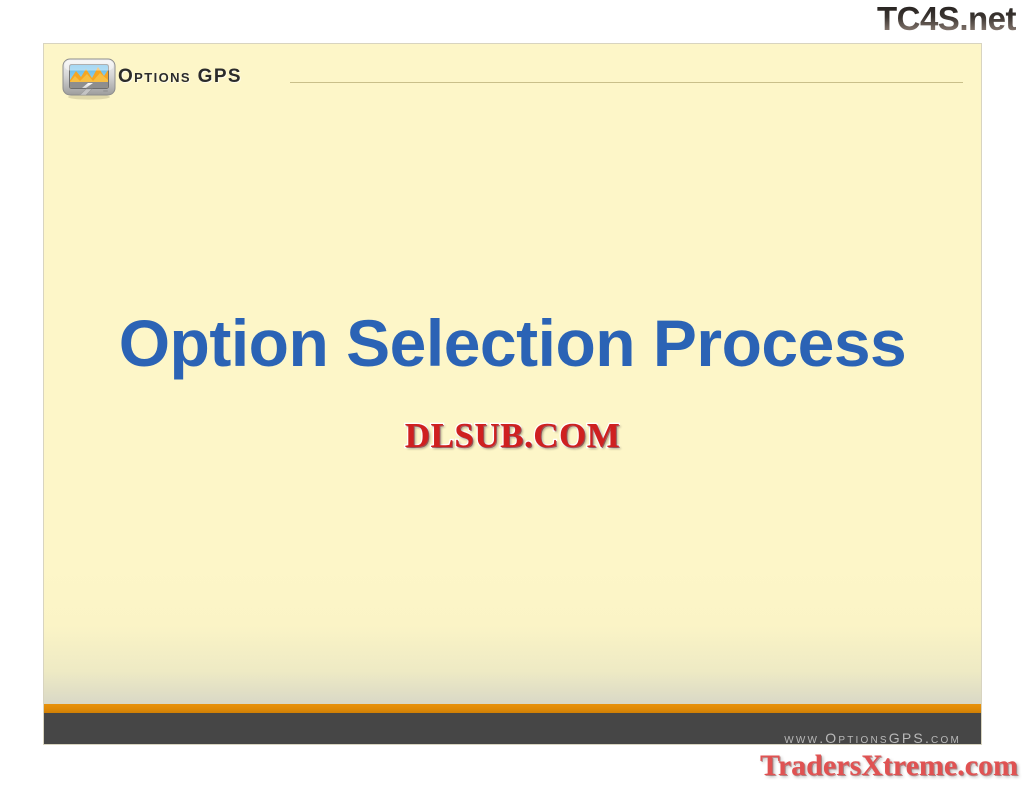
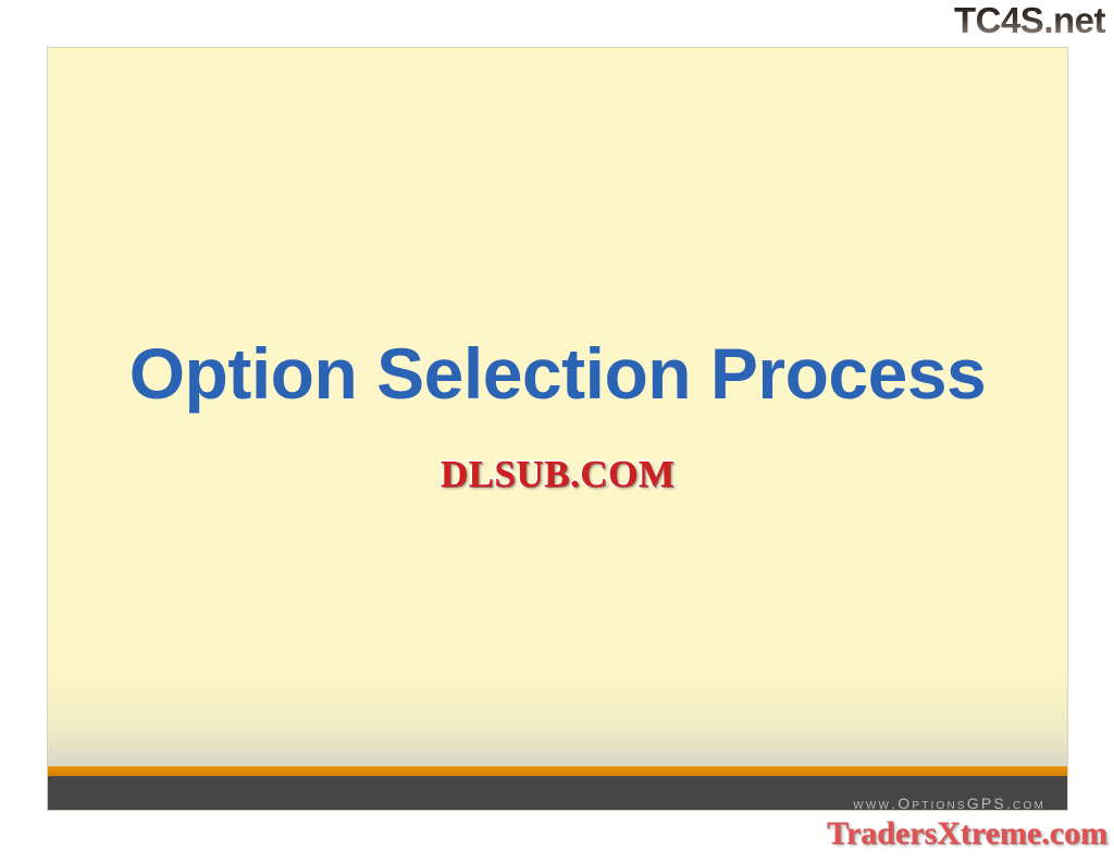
- Options GPS
  Option Selection Process
  DLSUB.COM
  www.OptionsGPS.com
  TC4S.net
  TradersXtreme.com
